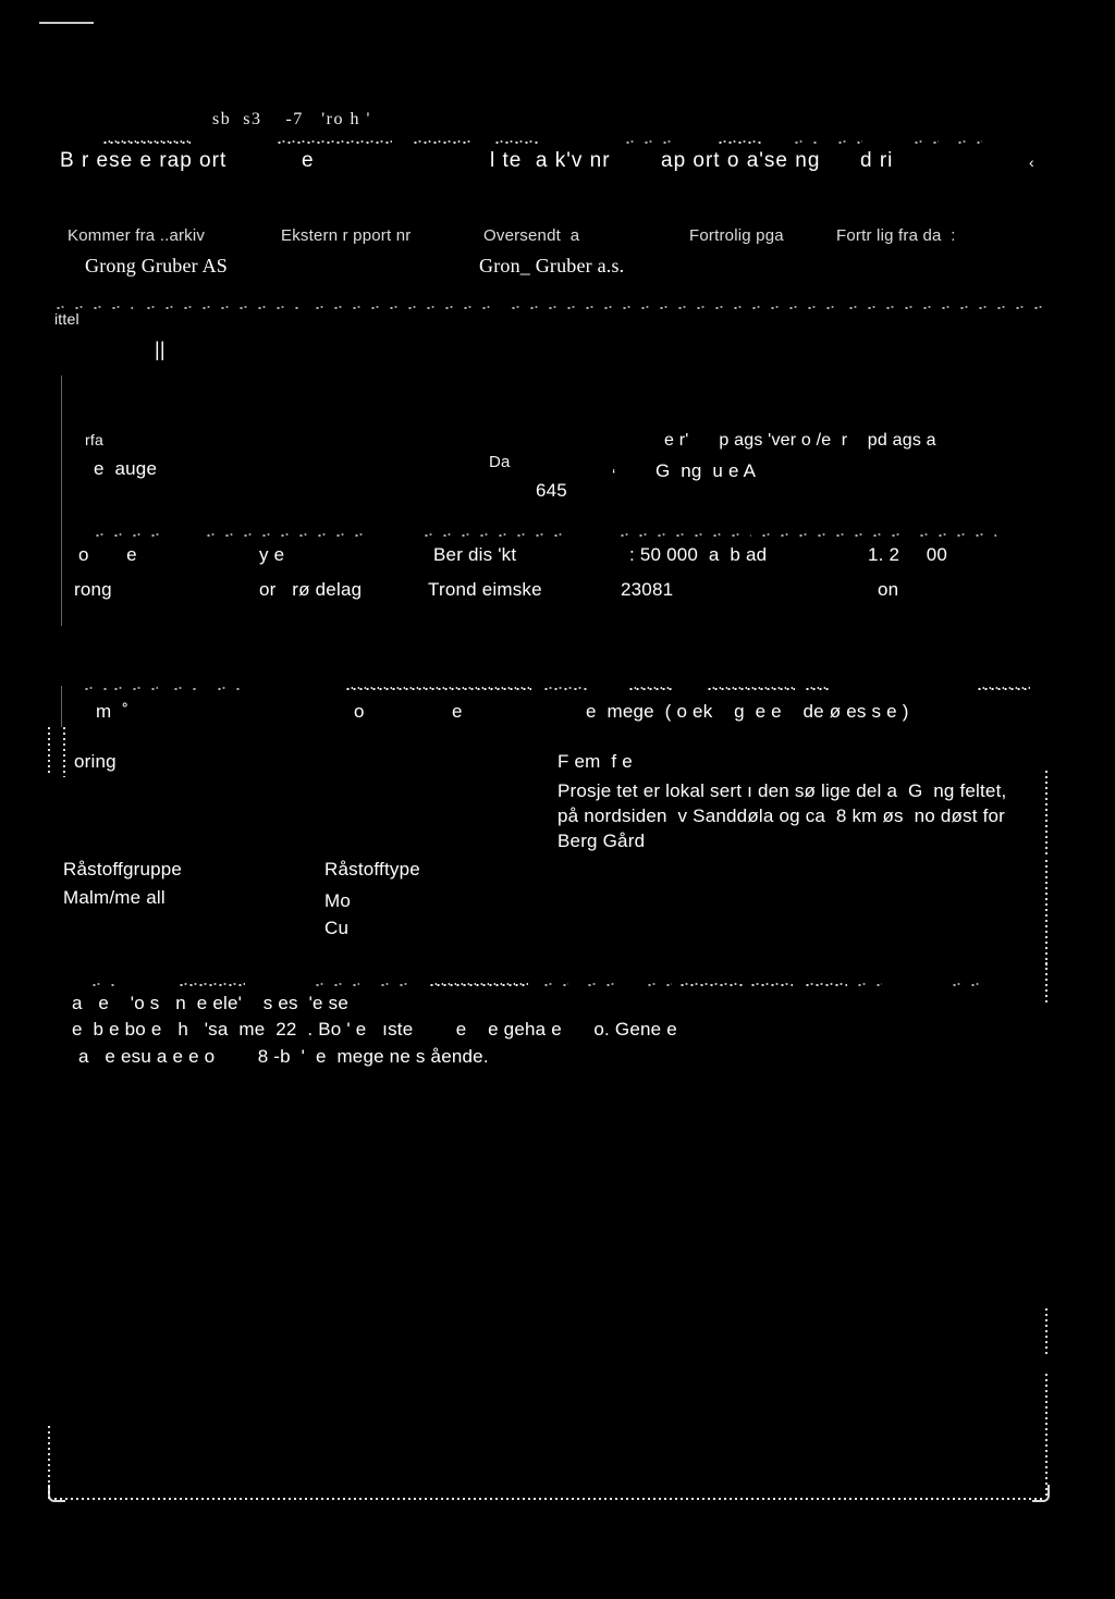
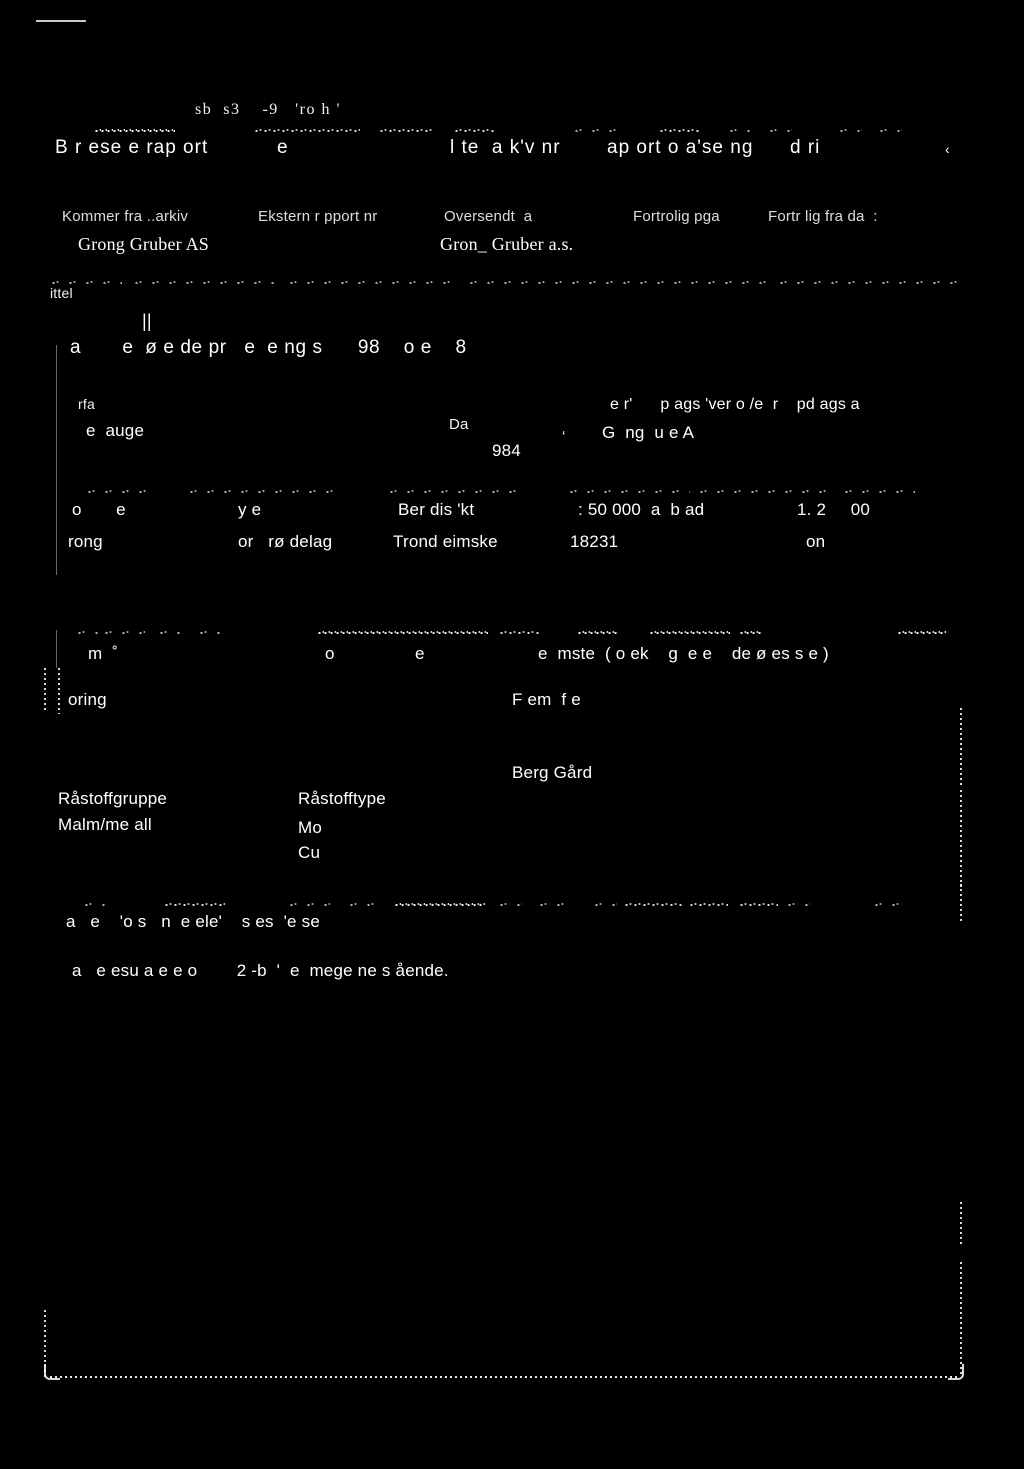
- sb s3 -7 'ro h '
+ sb s3 -9 'ro h '
  B r ese e rap ort
  e
  l te a k'v nr
  ap ort o a'se ng
  d ri
  ‹
  Kommer fra ..arkiv
  Grong Gruber AS
  Ekstern r pport nr
  Oversendt a
  Gron_ Gruber a.s.
  Fortrolig pga
  Fortr lig fra da :
  ittel
  ||
+ a e ø e de pr e e ng s 98 o e 8
  rfa
  e auge
  Da
- 645
+ 984
  e r' p ags 'ver o /e r pd ags a
  G ng u e A
  ‘
  o e
  rong
  y e
  or rø delag
  Ber dis 'kt
  Trond eimske
  : 50 000 a b ad
- 23081
+ 18231
  1. 2 00
  on
  m ˚
  o
  e
- e mege ( o ek g e e de ø es s e )
+ e mste ( o ek g e e de ø es s e )
  oring
  F em f e
- Prosje tet er lokal sert ı den sø lige del a G ng feltet,
- på nordsiden v Sanddøla og ca 8 km øs no døst for
  Berg Gård
  Råstoffgruppe
  Malm/me all
  Råstofftype
  Mo
  Cu
  a e 'o s n e ele' s es 'e se
- e b e bo e h 'sa me 22 . Bo ' e ıste e e geha e o. Gene e
- a e esu a e e o 8 -b ' e mege ne s ående.
+ a e esu a e e o 2 -b ' e mege ne s ående.
